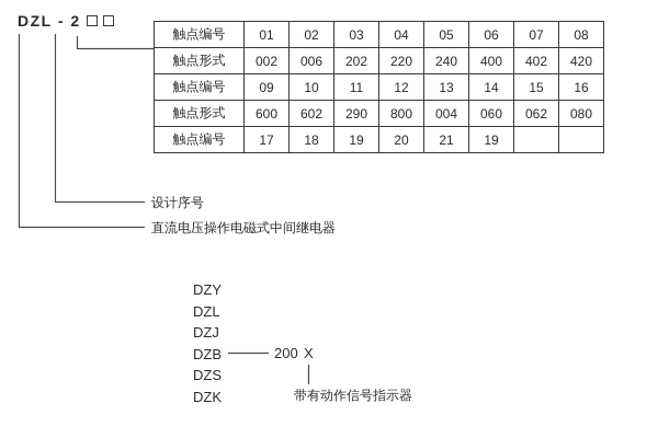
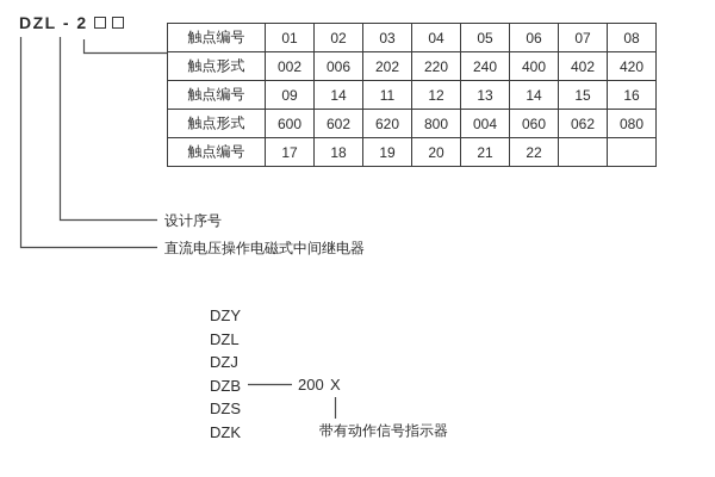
  DZL - 2
  触点编号	01	02	03	04	05	06	07	08
  触点形式	002	006	202	220	240	400	402	420
- 触点编号	09	10	11	12	13	14	15	16
+ 触点编号	09	14	11	12	13	14	15	16
- 触点形式	600	602	290	800	004	060	062	080
+ 触点形式	600	602	620	800	004	060	062	080
- 触点编号	17	18	19	20	21	19
+ 触点编号	17	18	19	20	21	22
  设计序号
  直流电压操作电磁式中间继电器
  DZY
  DZL
  DZJ
  DZB
  DZS
  DZK
  200
  X
  带有动作信号指示器
